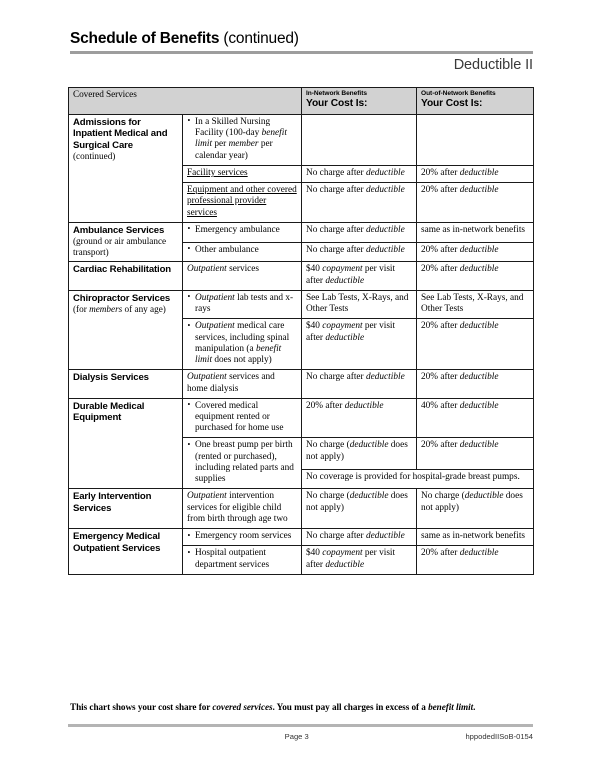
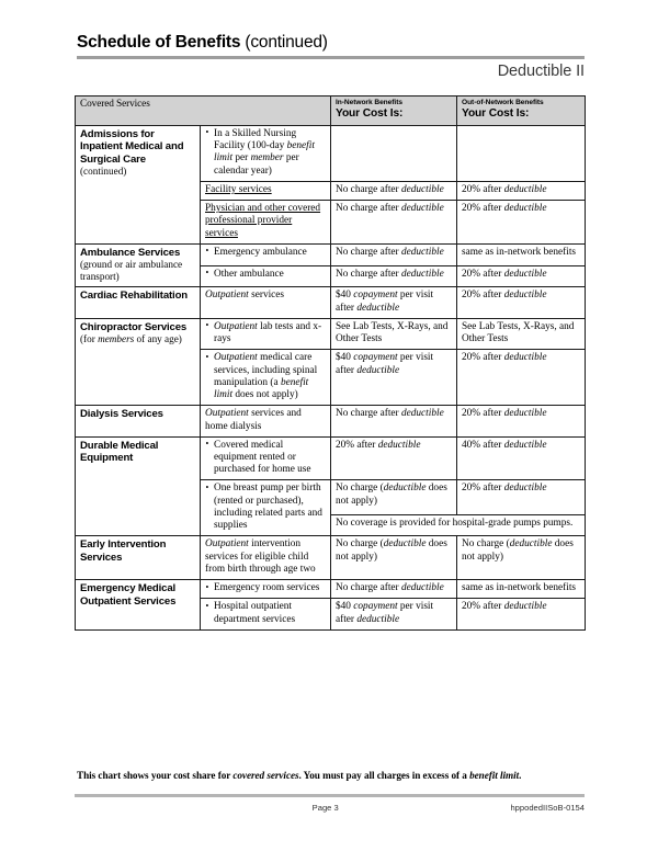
  Schedule of Benefits (continued)
  Deductible II
  Admissions for Inpatient Medical and Surgical Care (continued)	In a Skilled Nursing Facility (100-day benefit limit per member per calendar year)
  Facility services	No charge after deductible	20% after deductible
- Equipment and other covered professional provider services	No charge after deductible	20% after deductible
+ Physician and other covered professional provider services	No charge after deductible	20% after deductible
  Ambulance Services (ground or air ambulance transport)	Emergency ambulance	No charge after deductible	same as in-network benefits
  Other ambulance	No charge after deductible	20% after deductible
  Cardiac Rehabilitation	Outpatient services	$40 copayment per visit after deductible	20% after deductible
  Chiropractor Services (for members of any age)	Outpatient lab tests and x-rays	See Lab Tests, X-Rays, and Other Tests	See Lab Tests, X-Rays, and Other Tests
  Outpatient medical care services, including spinal manipulation (a benefit limit does not apply)	$40 copayment per visit after deductible	20% after deductible
  Dialysis Services	Outpatient services and home dialysis	No charge after deductible	20% after deductible
  Durable Medical Equipment	Covered medical equipment rented or purchased for home use	20% after deductible	40% after deductible
  One breast pump per birth (rented or purchased), including related parts and supplies	No charge (deductible does not apply)	20% after deductible
- No coverage is provided for hospital-grade breast pumps.
+ No coverage is provided for hospital-grade pumps pumps.
  Early Intervention Services	Outpatient intervention services for eligible child from birth through age two	No charge (deductible does not apply)	No charge (deductible does not apply)
  Emergency Medical Outpatient Services	Emergency room services	No charge after deductible	same as in-network benefits
  Hospital outpatient department services	$40 copayment per visit after deductible	20% after deductible
  This chart shows your cost share for covered services. You must pay all charges in excess of a benefit limit.
  Page 3
  hppodedIISoB-0154
